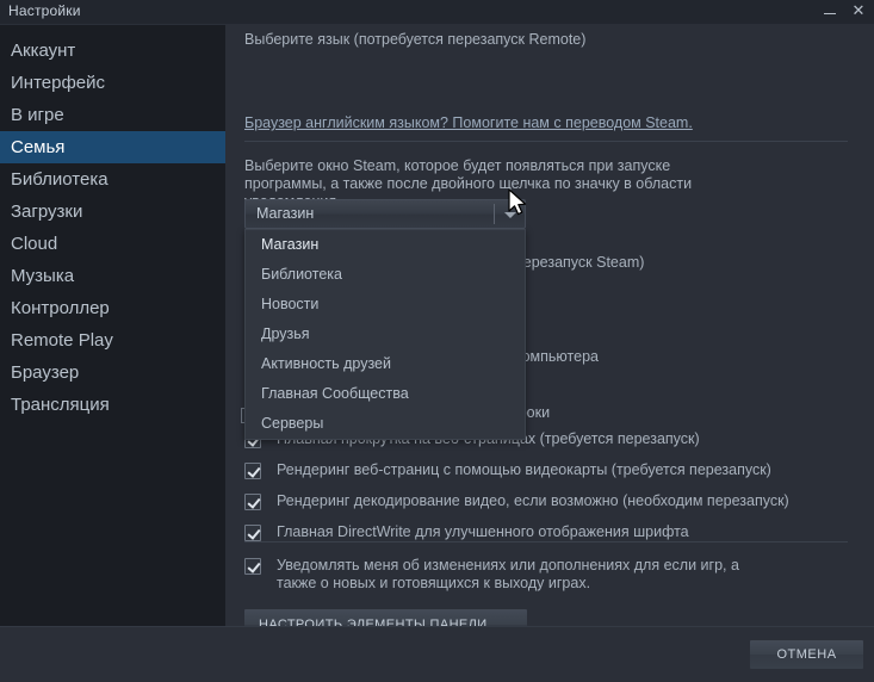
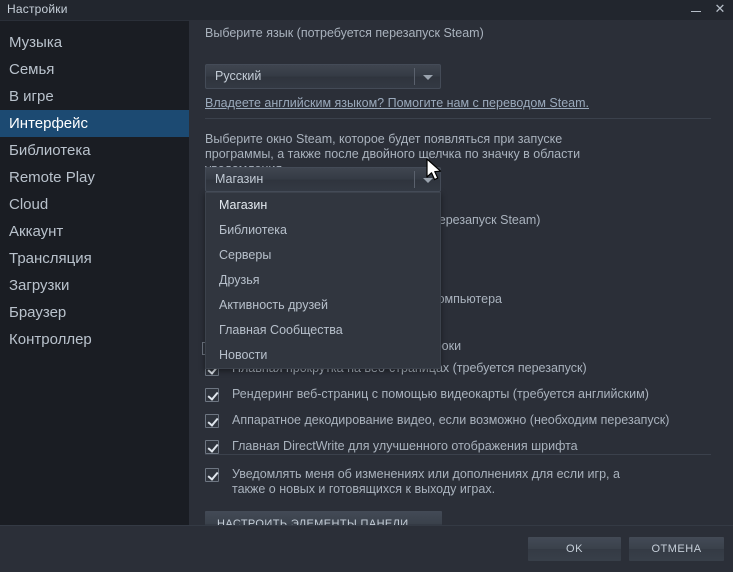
  Настройки
  ✕
- Аккаунт
+ Музыка
- Интерфейс
+ Семья
  В игре
- Семья
+ Интерфейс
  Библиотека
- Загрузки
+ Remote Play
  Cloud
- Музыка
+ Аккаунт
- Контроллер
+ Трансляция
- Remote Play
+ Загрузки
  Браузер
- Трансляция
+ Контроллер
- Выберите язык (потребуется перезапуск Remote)
+ Выберите язык (потребуется перезапуск Steam)
+ Русский
- Браузер английским языком? Помогите нам с переводом Steam.
+ Владеете английским языком? Помогите нам с переводом Steam.
  Выберите окно Steam, которое будет появляться при запуске программы, а также после двойного щелчка по значку в области
  ерезапуск Steam)
  омпьютера
  Магазин
  Магазин
  Библиотека
- Новости
+ Серверы
  Друзья
  Активность друзей
  Главная Сообщества
- Серверы
+ Новости
- Рендеринг веб-страниц с помощью видеокарты (требуется перезапуск)
+ Рендеринг веб-страниц с помощью видеокарты (требуется английским)
- Рендеринг декодирование видео, если возможно (необходим перезапуск)
+ Аппаратное декодирование видео, если возможно (необходим перезапуск)
  Главная DirectWrite для улучшенного отображения шрифта
  Уведомлять меня об изменениях или дополнениях для если игр, а также о новых и готовящихся к выходу играх.
  НАСТРОИТЬ ЭЛЕМЕНТЫ ПАНЕЛИ
+ OK
  ОТМЕНА
